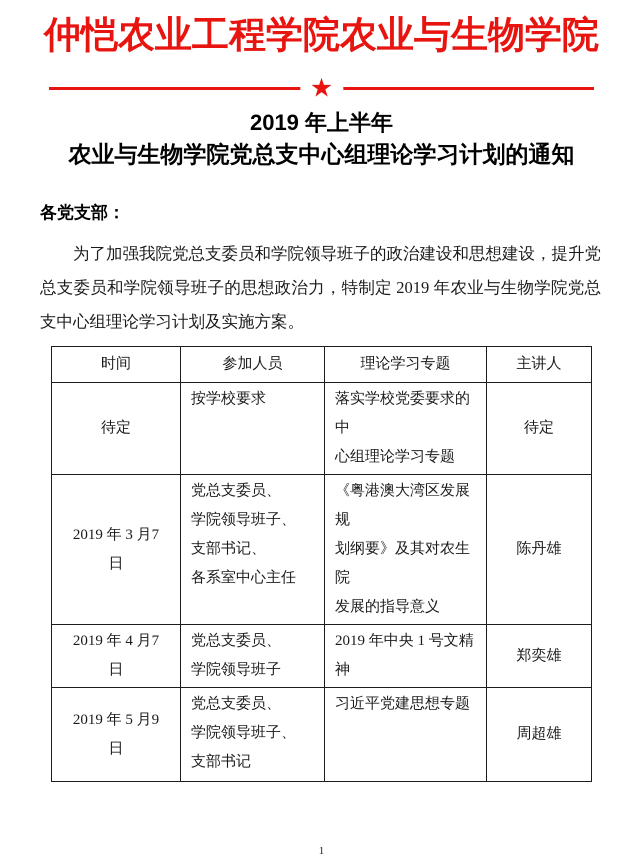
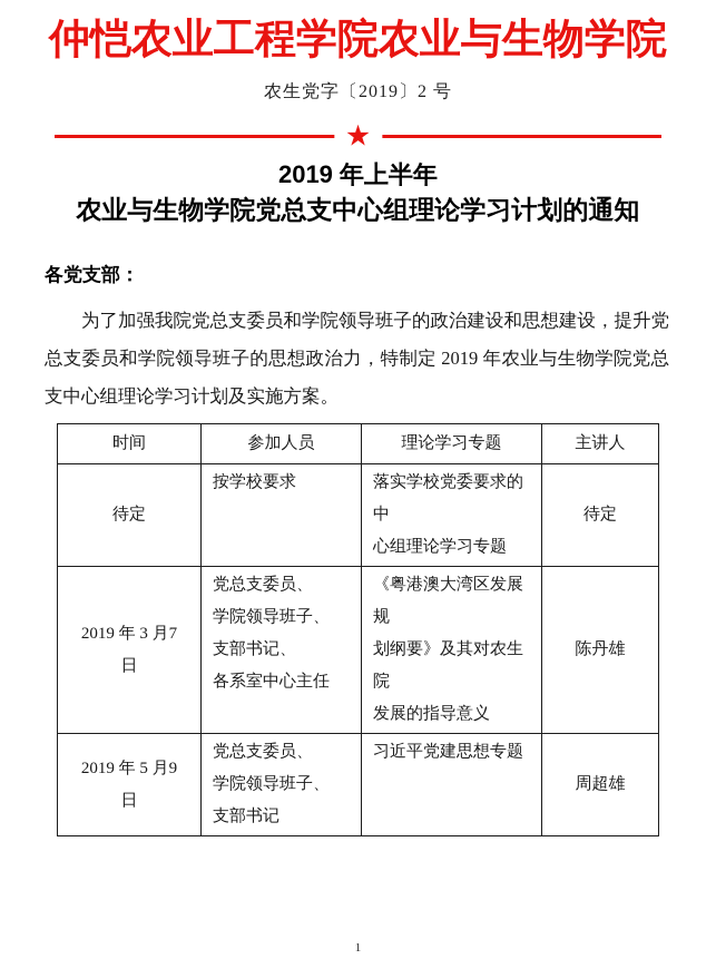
  仲恺农业工程学院农业与生物学院
+ 农生党字〔2019〕2 号
  ★
  2019 年上半年
  农业与生物学院党总支中心组理论学习计划的通知
  各党支部：
  为了加强我院党总支委员和学院领导班子的政治建设和思想建设，提升党总支委员和学院领导班子的思想政治力，特制定 2019 年农业与生物学院党总支中心组理论学习计划及实施方案。
  时间	参加人员	理论学习专题	主讲人
  待定	按学校要求	落实学校党委要求的中 心组理论学习专题	待定
  2019 年 3 月7 日	党总支委员、 学院领导班子、 支部书记、 各系室中心主任	《粤港澳大湾区发展规 划纲要》及其对农生院 发展的指导意义	陈丹雄
- 2019 年 4 月7 日	党总支委员、 学院领导班子	2019 年中央 1 号文精 神	郑奕雄
  2019 年 5 月9 日	党总支委员、 学院领导班子、 支部书记	习近平党建思想专题	周超雄
  1
